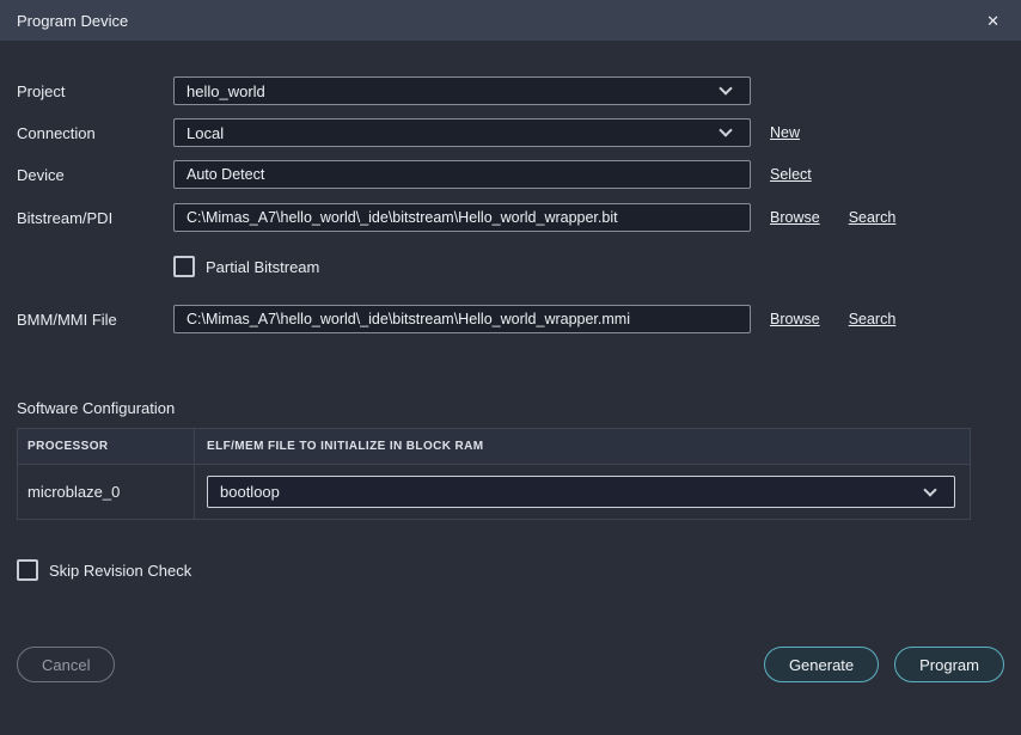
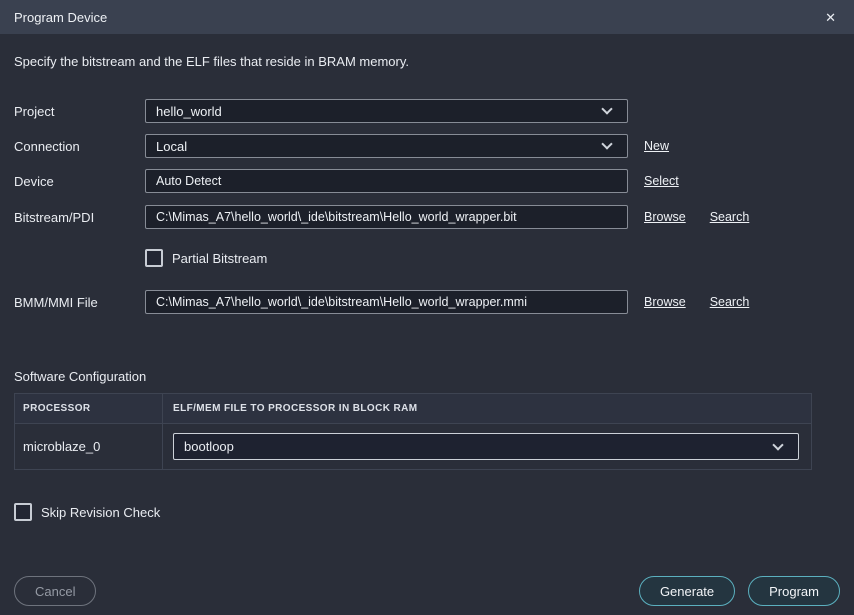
  Program Device
  ✕
+ Specify the bitstream and the ELF files that reside in BRAM memory.
  Project
  hello_world
  Connection
  Local
  New
  Device
  Auto Detect
  Select
  Bitstream/PDI
  C:\Mimas_A7\hello_world\_ide\bitstream\Hello_world_wrapper.bit
  Browse
  Search
  Partial Bitstream
  BMM/MMI File
  C:\Mimas_A7\hello_world\_ide\bitstream\Hello_world_wrapper.mmi
  Browse
  Search
  Software Configuration
- PROCESSOR	ELF/MEM FILE TO INITIALIZE IN BLOCK RAM
+ PROCESSOR	ELF/MEM FILE TO PROCESSOR IN BLOCK RAM
  microblaze_0	bootloop
  Skip Revision Check
  Cancel
  Generate
  Program
